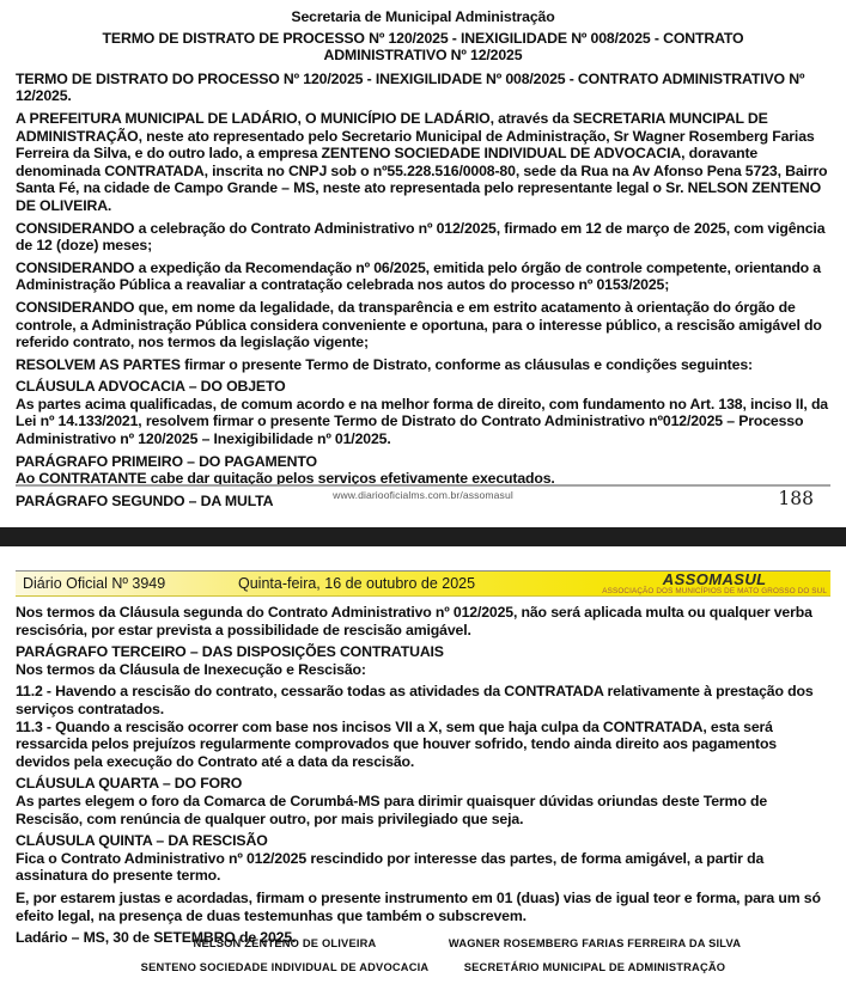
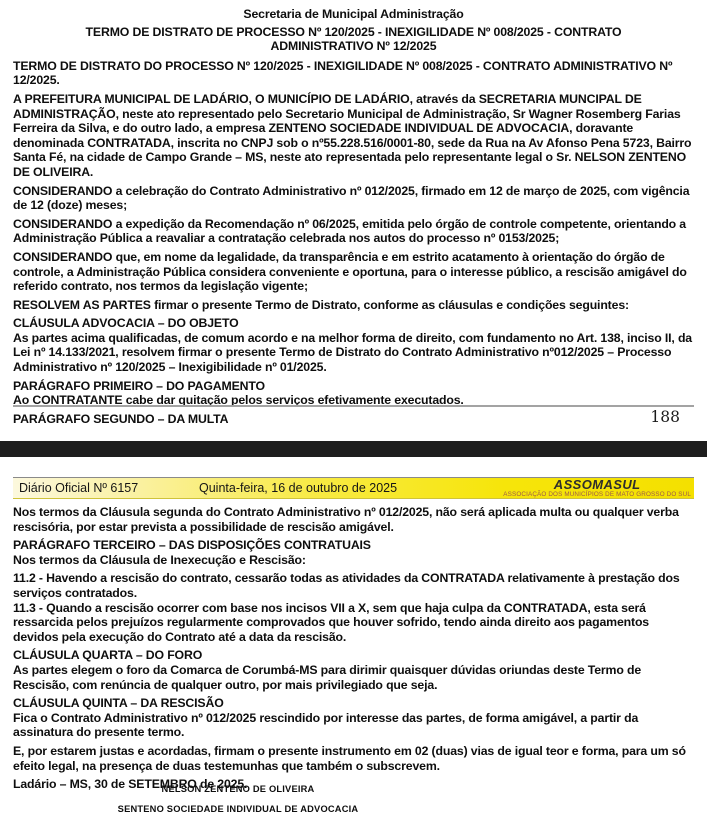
  Secretaria de Municipal Administração
  TERMO DE DISTRATO DE PROCESSO Nº 120/2025 - INEXIGILIDADE Nº 008/2025 - CONTRATO ADMINISTRATIVO Nº 12/2025
  TERMO DE DISTRATO DO PROCESSO Nº 120/2025 - INEXIGILIDADE Nº 008/2025 - CONTRATO ADMINISTRATIVO Nº 12/2025.
- A PREFEITURA MUNICIPAL DE LADÁRIO, O MUNICÍPIO DE LADÁRIO, através da SECRETARIA MUNCIPAL DE ADMINISTRAÇÃO, neste ato representado pelo Secretario Municipal de Administração, Sr Wagner Rosemberg Farias Ferreira da Silva, e do outro lado, a empresa ZENTENO SOCIEDADE INDIVIDUAL DE ADVOCACIA, doravante denominada CONTRATADA, inscrita no CNPJ sob o nº55.228.516/0008-80, sede da Rua na Av Afonso Pena 5723, Bairro Santa Fé, na cidade de Campo Grande – MS, neste ato representada pelo representante legal o Sr. NELSON ZENTENO DE OLIVEIRA.
+ A PREFEITURA MUNICIPAL DE LADÁRIO, O MUNICÍPIO DE LADÁRIO, através da SECRETARIA MUNCIPAL DE ADMINISTRAÇÃO, neste ato representado pelo Secretario Municipal de Administração, Sr Wagner Rosemberg Farias Ferreira da Silva, e do outro lado, a empresa ZENTENO SOCIEDADE INDIVIDUAL DE ADVOCACIA, doravante denominada CONTRATADA, inscrita no CNPJ sob o nº55.228.516/0001-80, sede da Rua na Av Afonso Pena 5723, Bairro Santa Fé, na cidade de Campo Grande – MS, neste ato representada pelo representante legal o Sr. NELSON ZENTENO DE OLIVEIRA.
  CONSIDERANDO a celebração do Contrato Administrativo nº 012/2025, firmado em 12 de março de 2025, com vigência de 12 (doze) meses;
  CONSIDERANDO a expedição da Recomendação nº 06/2025, emitida pelo órgão de controle competente, orientando a Administração Pública a reavaliar a contratação celebrada nos autos do processo nº 0153/2025;
  CONSIDERANDO que, em nome da legalidade, da transparência e em estrito acatamento à orientação do órgão de controle, a Administração Pública considera conveniente e oportuna, para o interesse público, a rescisão amigável do referido contrato, nos termos da legislação vigente;
  RESOLVEM AS PARTES firmar o presente Termo de Distrato, conforme as cláusulas e condições seguintes:
  CLÁUSULA ADVOCACIA – DO OBJETO
  As partes acima qualificadas, de comum acordo e na melhor forma de direito, com fundamento no Art. 138, inciso II, da Lei nº 14.133/2021, resolvem firmar o presente Termo de Distrato do Contrato Administrativo nº012/2025 – Processo Administrativo nº 120/2025 – Inexigibilidade nº 01/2025.
  PARÁGRAFO PRIMEIRO – DO PAGAMENTO
  Ao CONTRATANTE cabe dar quitação pelos serviços efetivamente executados.
  PARÁGRAFO SEGUNDO – DA MULTA
- www.diariooficialms.com.br/assomasul
  188
- Diário Oficial Nº 3949
+ Diário Oficial Nº 6157
  Quinta-feira, 16 de outubro de 2025
  ASSOMASUL
  Nos termos da Cláusula segunda do Contrato Administrativo nº 012/2025, não será aplicada multa ou qualquer verba rescisória, por estar prevista a possibilidade de rescisão amigável.
  PARÁGRAFO TERCEIRO – DAS DISPOSIÇÕES CONTRATUAIS
  Nos termos da Cláusula de Inexecução e Rescisão:
  11.2 - Havendo a rescisão do contrato, cessarão todas as atividades da CONTRATADA relativamente à prestação dos serviços contratados.
  11.3 - Quando a rescisão ocorrer com base nos incisos VII a X, sem que haja culpa da CONTRATADA, esta será ressarcida pelos prejuízos regularmente comprovados que houver sofrido, tendo ainda direito aos pagamentos devidos pela execução do Contrato até a data da rescisão.
  CLÁUSULA QUARTA – DO FORO
  As partes elegem o foro da Comarca de Corumbá-MS para dirimir quaisquer dúvidas oriundas deste Termo de Rescisão, com renúncia de qualquer outro, por mais privilegiado que seja.
  CLÁUSULA QUINTA – DA RESCISÃO
  Fica o Contrato Administrativo nº 012/2025 rescindido por interesse das partes, de forma amigável, a partir da assinatura do presente termo.
- E, por estarem justas e acordadas, firmam o presente instrumento em 01 (duas) vias de igual teor e forma, para um só efeito legal, na presença de duas testemunhas que também o subscrevem.
+ E, por estarem justas e acordadas, firmam o presente instrumento em 02 (duas) vias de igual teor e forma, para um só efeito legal, na presença de duas testemunhas que também o subscrevem.
  Ladário – MS, 30 de SETEMBRO de 2025.
  NELSON ZENTENO DE OLIVEIRA
  SENTENO SOCIEDADE INDIVIDUAL DE ADVOCACIA
- WAGNER ROSEMBERG FARIAS FERREIRA DA SILVA
- SECRETÁRIO MUNICIPAL DE ADMINISTRAÇÃO
